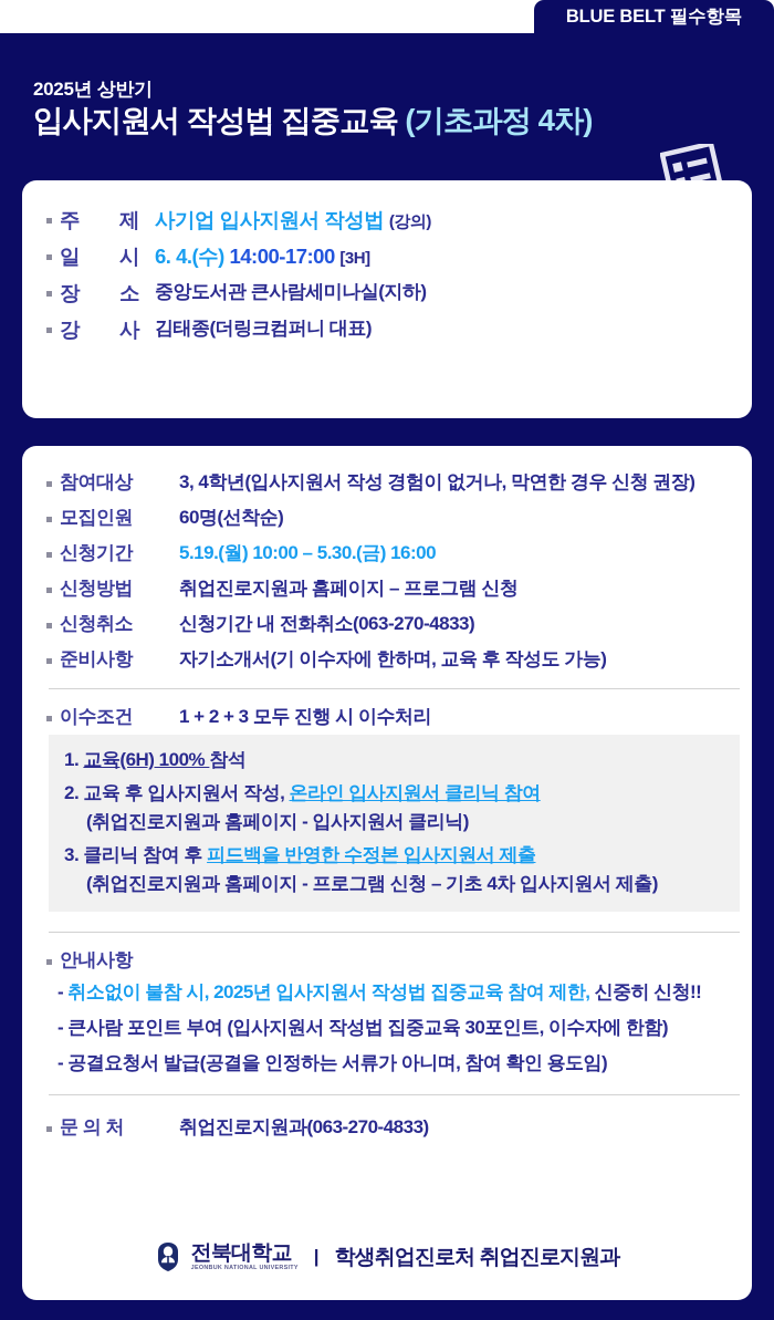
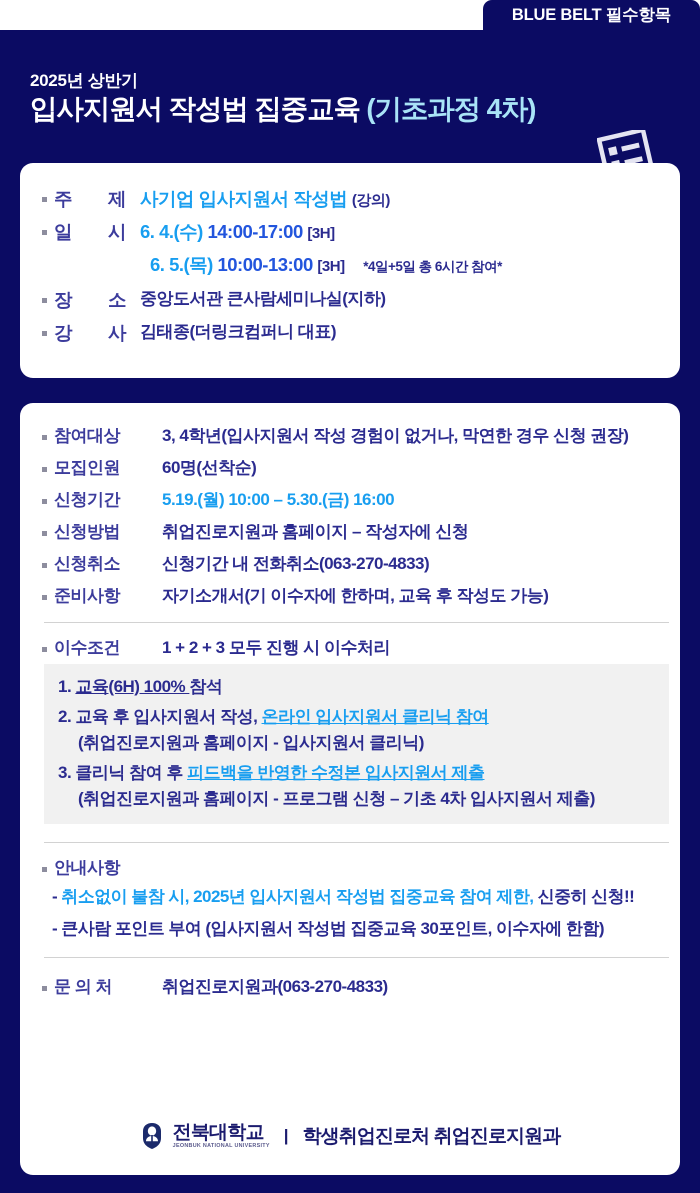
  BLUE BELT 필수항목
  2025년 상반기
  입사지원서 작성법 집중교육 (기초과정 4차)
  주
  제
  사기업 입사지원서 작성법 (강의)
  일
  시
  6. 4.(수) 14:00-17:00 [3H]
+ 6. 5.(목) 10:00-13:00 [3H] *4일+5일 총 6시간 참여*
  장
  소
  중앙도서관 큰사람세미나실(지하)
  강
  사
  김태종(더링크컴퍼니 대표)
  참여대상
  3, 4학년(입사지원서 작성 경험이 없거나, 막연한 경우 신청 권장)
  모집인원
  60명(선착순)
  신청기간
  5.19.(월) 10:00 – 5.30.(금) 16:00
  신청방법
- 취업진로지원과 홈페이지 – 프로그램 신청
+ 취업진로지원과 홈페이지 – 작성자에 신청
  신청취소
  신청기간 내 전화취소(063-270-4833)
  준비사항
  자기소개서(기 이수자에 한하며, 교육 후 작성도 가능)
  이수조건
  1 + 2 + 3 모두 진행 시 이수처리
  1. 교육(6H) 100% 참석
  2. 교육 후 입사지원서 작성, 온라인 입사지원서 클리닉 참여
  (취업진로지원과 홈페이지 - 입사지원서 클리닉)
  3. 클리닉 참여 후 피드백을 반영한 수정본 입사지원서 제출
  (취업진로지원과 홈페이지 - 프로그램 신청 – 기초 4차 입사지원서 제출)
  안내사항
  - 취소없이 불참 시, 2025년 입사지원서 작성법 집중교육 참여 제한, 신중히 신청!!
  - 큰사람 포인트 부여 (입사지원서 작성법 집중교육 30포인트, 이수자에 한함)
- - 공결요청서 발급(공결을 인정하는 서류가 아니며, 참여 확인 용도임)
  문 의 처
  취업진로지원과(063-270-4833)
  전북대학교
  |
  학생취업진로처 취업진로지원과
